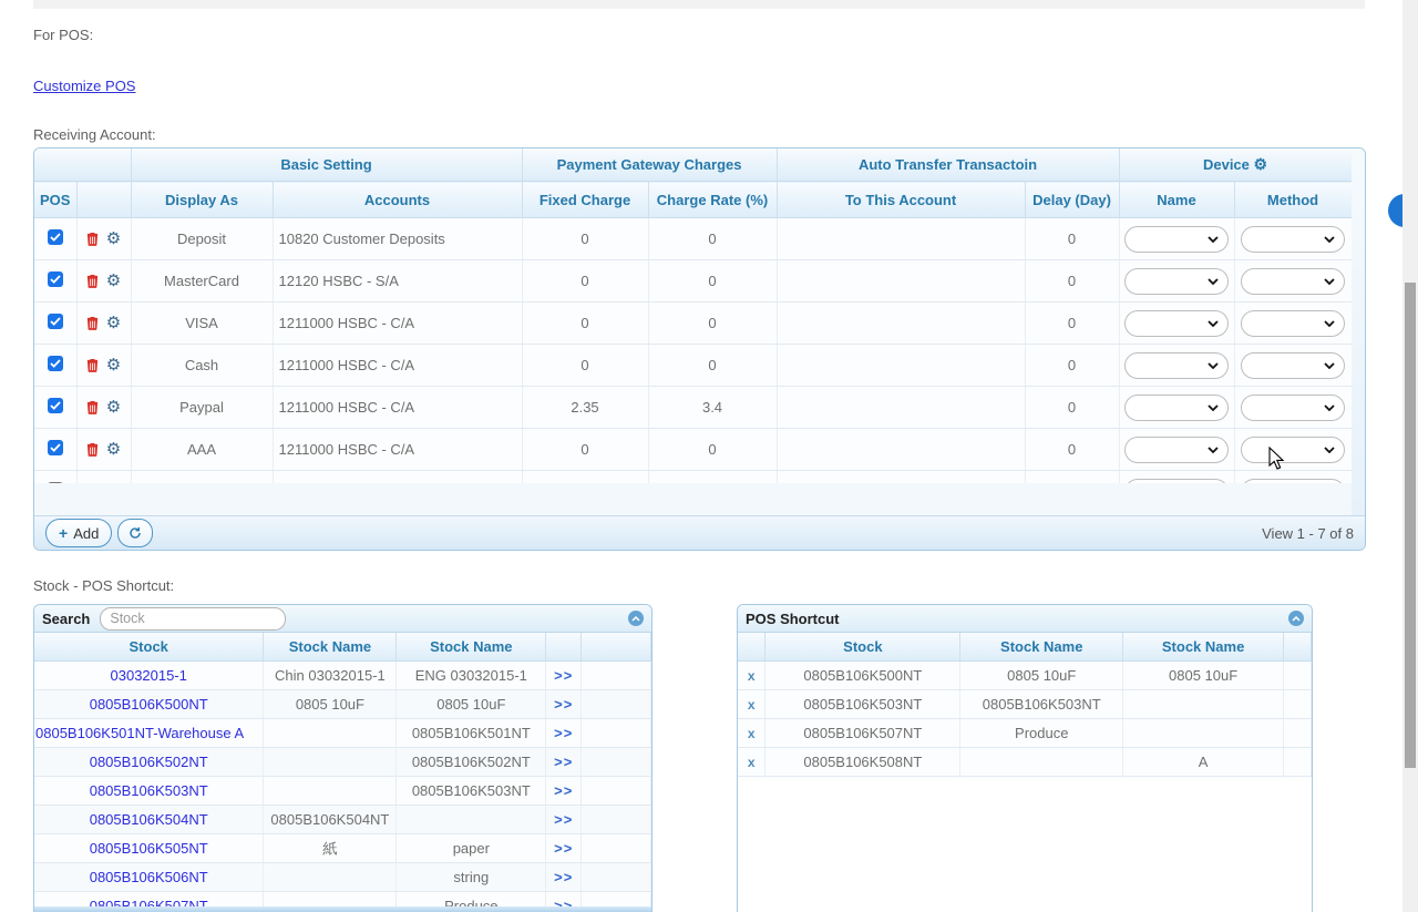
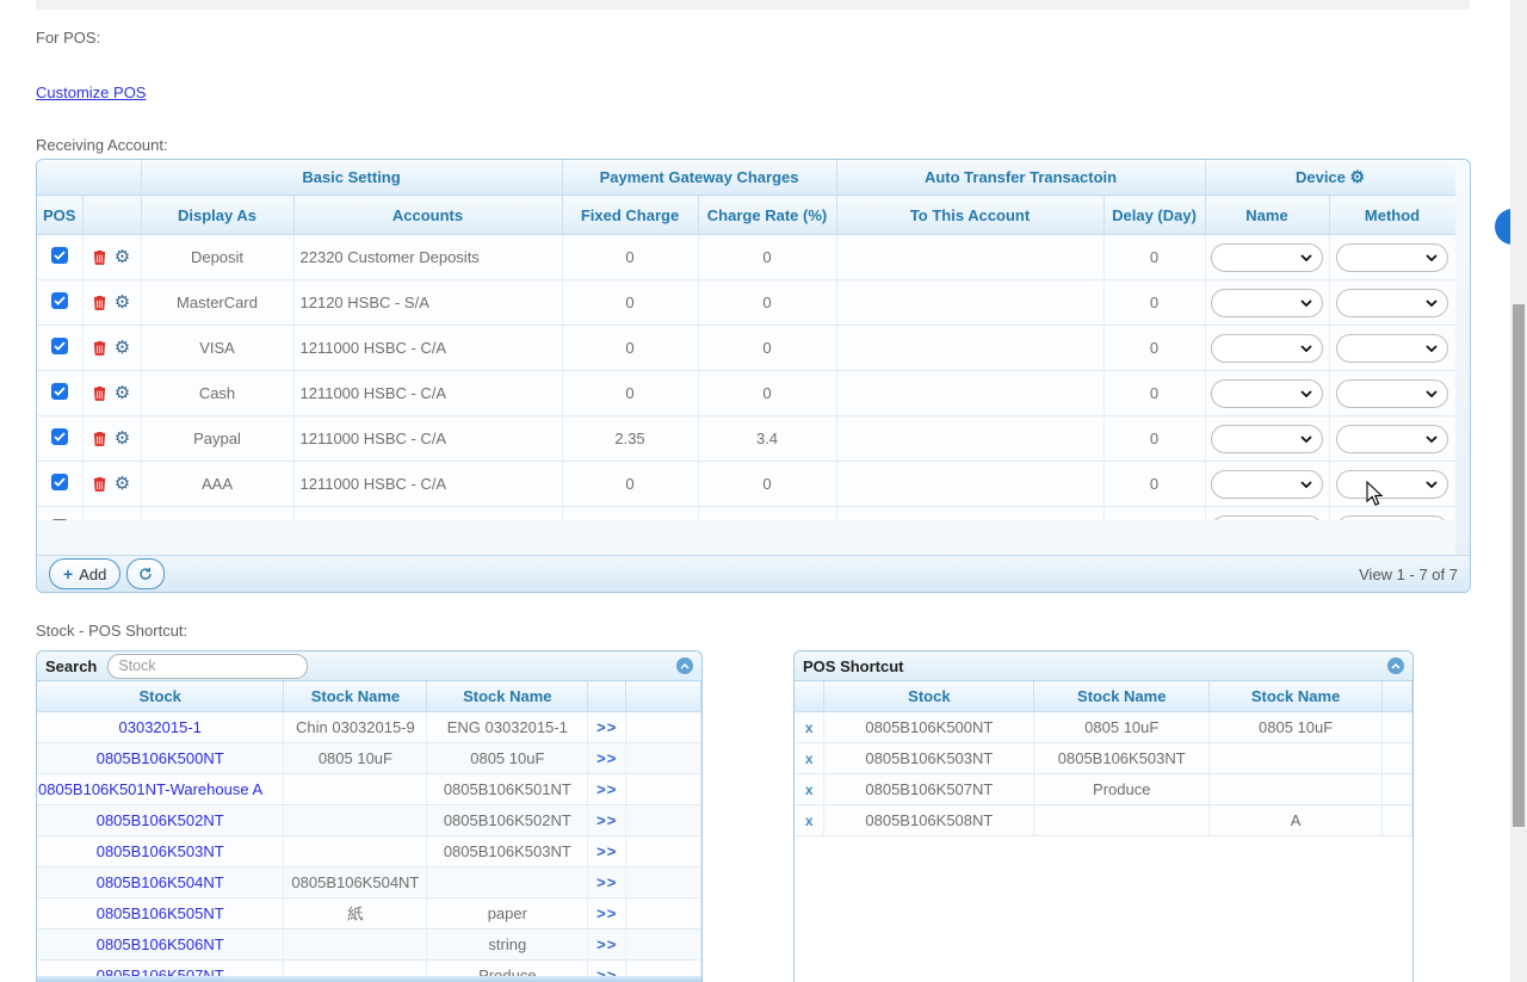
  For POS:
  Customize POS
  Receiving Account:
  	Basic Setting	Payment Gateway Charges	Auto Transfer Transactoin	Device ⚙
  POS		Display As	Accounts	Fixed Charge	Charge Rate (%)	To This Account	Delay (Day)	Name	Method
- 	⚙	Deposit	10820 Customer Deposits	0	0		0
+ 	⚙	Deposit	22320 Customer Deposits	0	0		0
  	⚙	MasterCard	12120 HSBC - S/A	0	0		0
  	⚙	VISA	1211000 HSBC - C/A	0	0		0
  	⚙	Cash	1211000 HSBC - C/A	0	0		0
  	⚙	Paypal	1211000 HSBC - C/A	2.35	3.4		0
  	⚙	AAA	1211000 HSBC - C/A	0	0		0
  +
  Add
- View 1 - 7 of 8
+ View 1 - 7 of 7
  Stock - POS Shortcut:
  Search
  Stock
  Stock	Stock Name	Stock Name
- 03032015-1	Chin 03032015-1	ENG 03032015-1	>>
+ 03032015-1	Chin 03032015-9	ENG 03032015-1	>>
  0805B106K500NT	0805 10uF	0805 10uF	>>
  0805B106K501NT-Warehouse A		0805B106K501NT	>>
  0805B106K502NT		0805B106K502NT	>>
  0805B106K503NT		0805B106K503NT	>>
  0805B106K504NT	0805B106K504NT		>>
  0805B106K505NT	紙	paper	>>
  0805B106K506NT		string	>>
  POS Shortcut
  	Stock	Stock Name	Stock Name
  x	0805B106K500NT	0805 10uF	0805 10uF
  x	0805B106K503NT	0805B106K503NT
  x	0805B106K507NT	Produce
  x	0805B106K508NT		A
